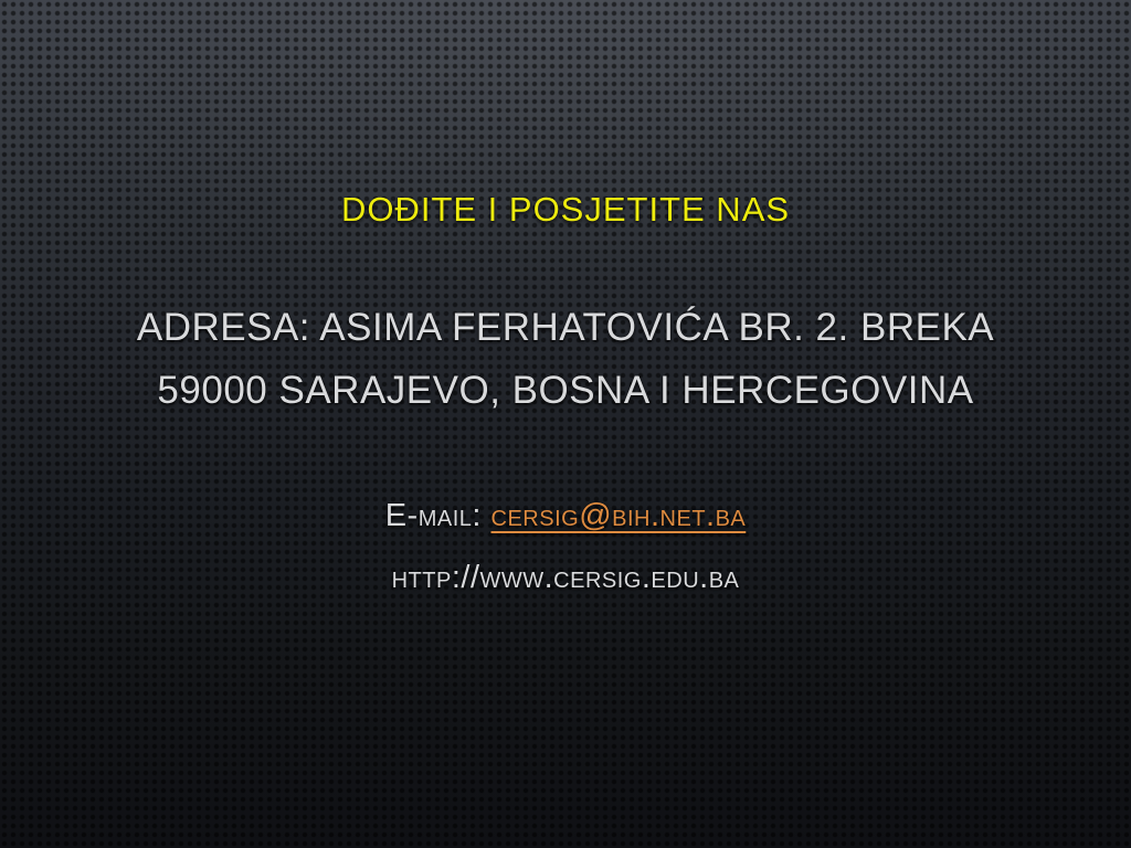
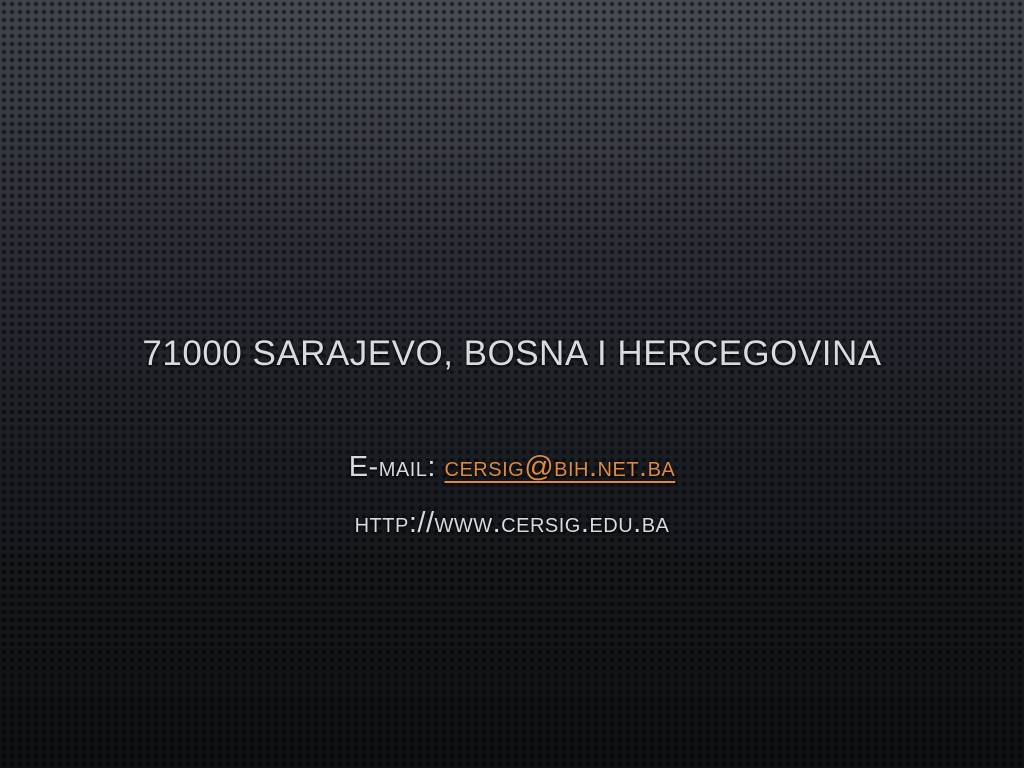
- DOĐITE I POSJETITE NAS
- ADRESA: ASIMA FERHATOVIĆA BR. 2. BREKA
- 59000 SARAJEVO, BOSNA I HERCEGOVINA
+ 71000 SARAJEVO, BOSNA I HERCEGOVINA
  E-mail: cersig@bih.net.ba
  http://www.cersig.edu.ba
